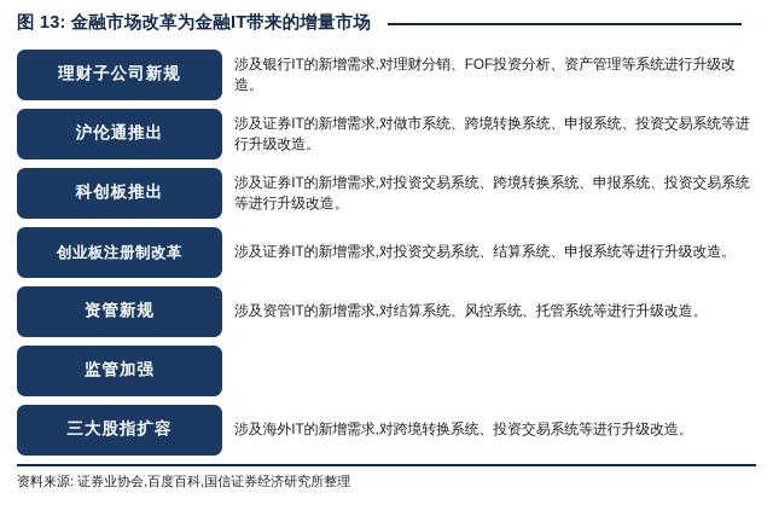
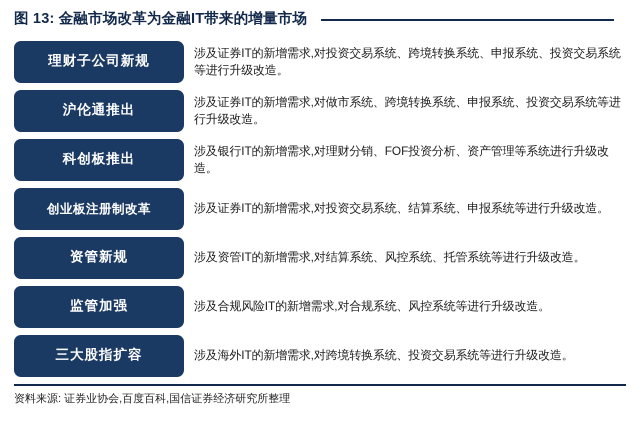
  图 13: 金融市场改革为金融IT带来的增量市场
  理财子公司新规
- 涉及银行IT的新增需求,对理财分销、FOF投资分析、资产管理等系统进行升级改造。
+ 涉及证券IT的新增需求,对投资交易系统、跨境转换系统、申报系统、投资交易系统等进行升级改造。
  沪伦通推出
  涉及证券IT的新增需求,对做市系统、跨境转换系统、申报系统、投资交易系统等进行升级改造。
  科创板推出
- 涉及证券IT的新增需求,对投资交易系统、跨境转换系统、申报系统、投资交易系统等进行升级改造。
+ 涉及银行IT的新增需求,对理财分销、FOF投资分析、资产管理等系统进行升级改造。
  创业板注册制改革
  涉及证券IT的新增需求,对投资交易系统、结算系统、申报系统等进行升级改造。
  资管新规
  涉及资管IT的新增需求,对结算系统、风控系统、托管系统等进行升级改造。
  监管加强
+ 涉及合规风险IT的新增需求,对合规系统、风控系统等进行升级改造。
  三大股指扩容
  涉及海外IT的新增需求,对跨境转换系统、投资交易系统等进行升级改造。
  资料来源: 证券业协会,百度百科,国信证券经济研究所整理
